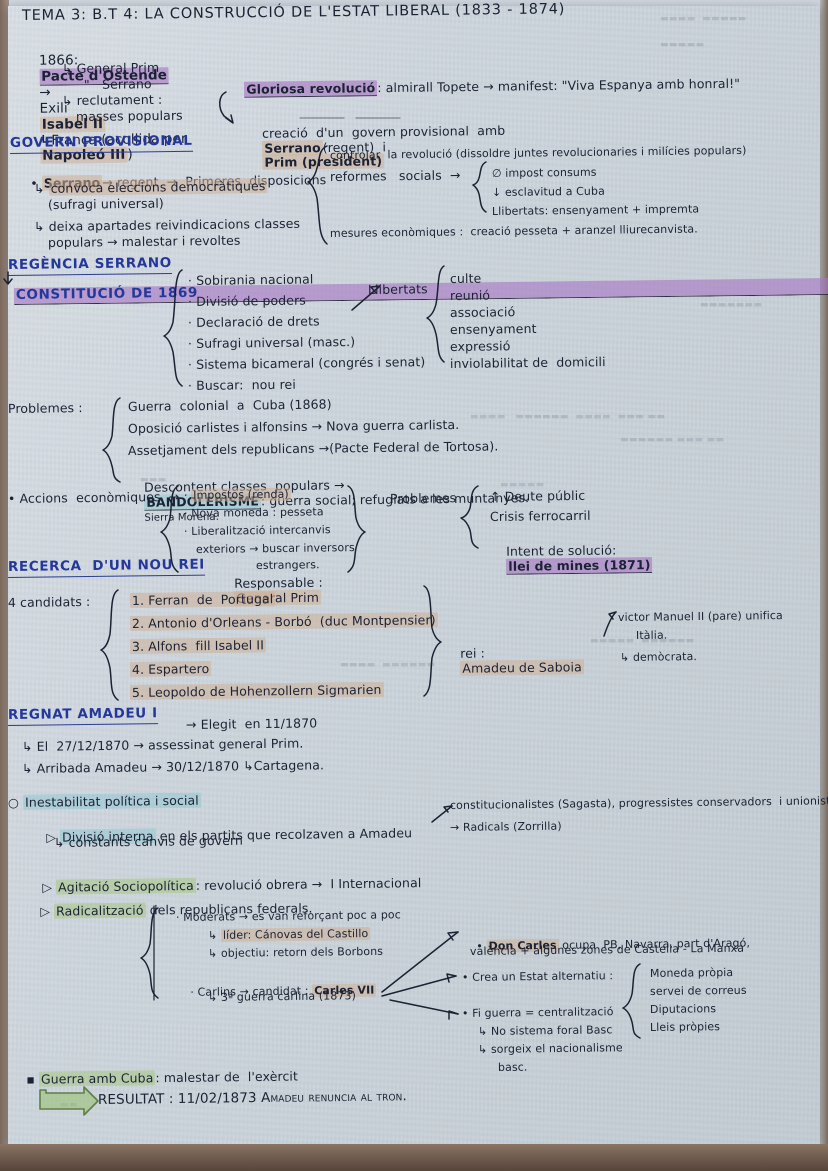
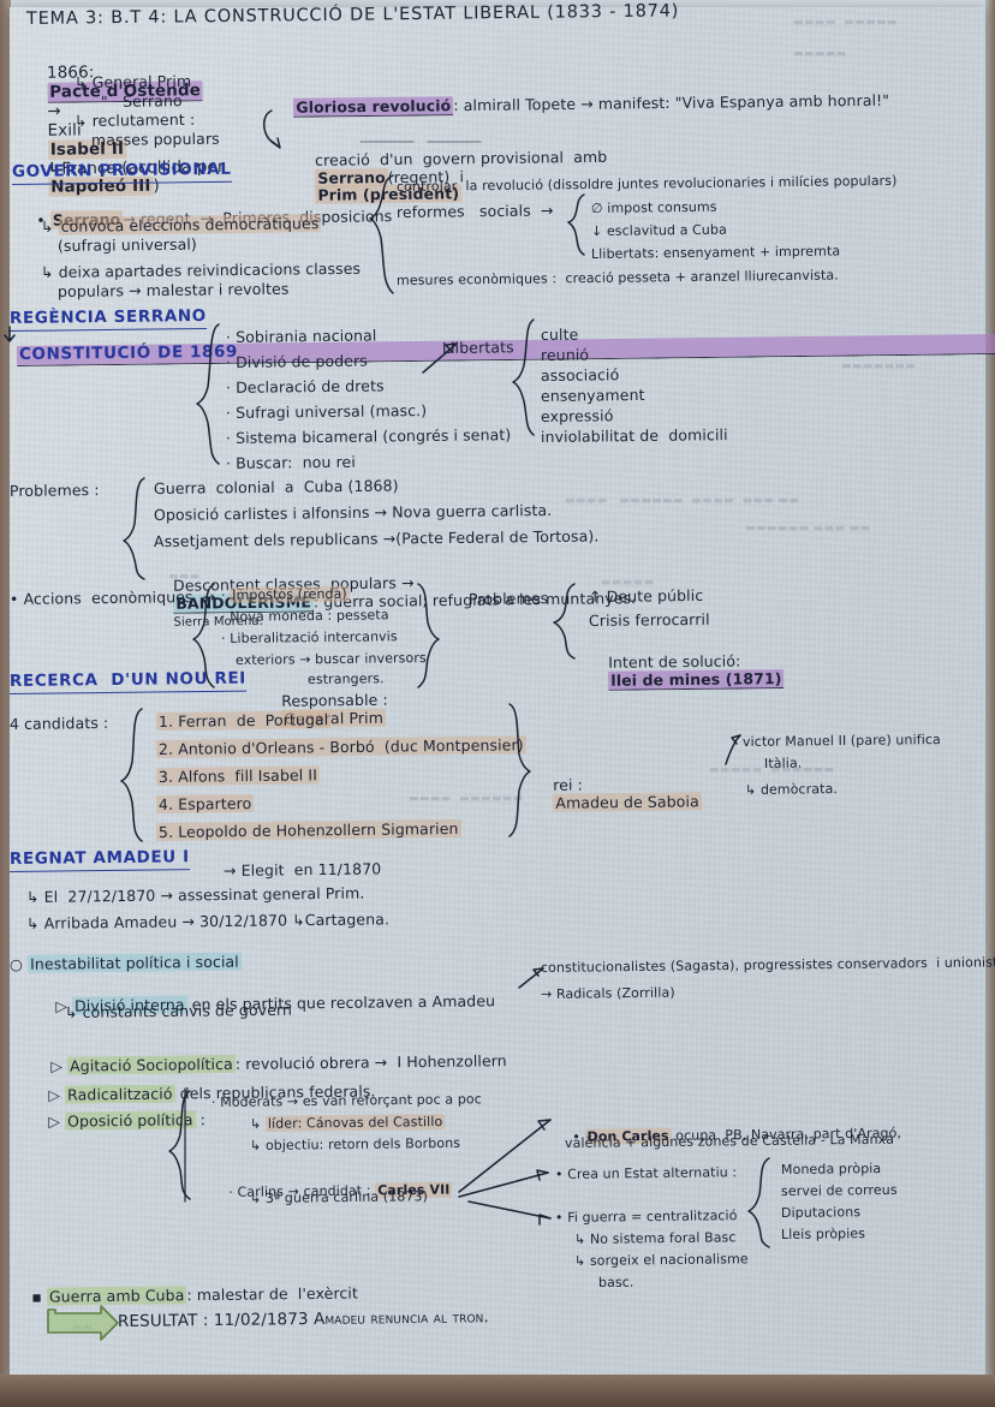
  ▬▬▬▬ ▬▬▬▬▬
  ▬▬▬▬▬
  ▬▬▬▬▬▬▬
  ▬▬▬▬ ▬▬▬▬▬▬ ▬▬▬▬ ▬▬▬ ▬▬
  ▬▬▬▬▬▬ ▬▬▬ ▬▬
  ▬▬▬
  ▬▬▬▬▬
  ▬▬▬▬▬ ▬▬▬▬▬▬
  ▬▬▬▬ ▬▬▬▬▬
  ▬▬
  TEMA 3: B.T 4: LA CONSTRUCCIÓ DE L'ESTAT LIBERAL (1833 - 1874)
  1866: Pacte d'Ostende → Exili Isabel II ↳França (acollida per Napoleó III)
  ↳ General Prim
  " Serrano
  ↳ reclutament :
  masses populars
  Gloriosa revolució: almirall Topete → manifest: "Viva Espanya amb honral!"
  creació d'un govern provisional amb Serrano regent) i Prim (president)
  GOVERN PROVISIONAL
  • Serrano→ regent → Primeres disposicions
  ↳ convoca eleccions democràtiques
  (sufragi universal)
  ↳ deixa apartades reivindicacions classes
  populars → malestar i revoltes
  controlar la revolució (dissoldre juntes revolucionaries i milícies populars)
  reformes socials →
  ∅ impost consums
  ↓ esclavitud a Cuba
  Llibertats: ensenyament + impremta
  mesures econòmiques : creació pesseta + aranzel lliurecanvista.
  REGÈNCIA SERRANO
  CONSTITUCIÓ DE 1869
  · Sobirania nacional
  · Divisió de poders
  · Declaració de drets
  · Sufragi universal (masc.)
  · Sistema bicameral (congrés i senat)
  · Buscar: nou rei
  Libertats
  culte
  reunió
  associació
  ensenyament
  expressió
  inviolabilitat de domicili
  Problemes :
  Guerra colonial a Cuba (1868)
  Oposició carlistes i alfonsins → Nova guerra carlista.
  Assetjament dels republicans →(Pacte Federal de Tortosa).
  Descontent classes populars → BADOLERISME: guerra social refugiats a les muntanyes. Sierra Morena.
  • Accions econòmiques →
  · Impostos (renda)
  · Nova moneda : pesseta
  · Liberalització intercanvis
  exteriors → buscar inversors
  estrangers.
  Problemes
  ↑ Deute públic
  Crisis ferrocarril
  Intent de solució: llei de mines (1871)
  RECERCA D'UN NOU REI
  Responsable : General Prim
  4 candidats :
  1. Ferran de Portugal
  2. Antonio d'Orleans - Borbó (duc Montpensier)
  3. Alfons fill Isabel II
  4. Espartero
  5. Leopoldo de Hohenzollern Sigmarien
  rei : Amadeu de Saboia
  victor Manuel II (pare) unifica
  Itàlia.
  ↳ demòcrata.
  REGNAT AMADEU I
  → Elegit en 11/1870
  ↳ El 27/12/1870 → assessinat general Prim.
  ↳ Arribada Amadeu → 30/12/1870 ↳Cartagena.
  ○ Inestabilitat política i social
  ▷ Divisió interna en els partits que recolzaven a Amadeu
  constitucionalistes (Sagasta), progressistes conservadors i unionis
  → Radicals (Zorrilla)
  ↳ constants canvis de govern
- ▷ Agitació Sociopolítica: revolució obrera → I Internacional
+ ▷ Agitació Sociopolítica: revolució obrera → I Hohenzollern
  ▷ Radicalització els republicans federals.
+ ▷ Oposició política :
  · Moderats → es van reforçant poc a poc
  ↳ líder: Cánovas del Castillo
  ↳ objectiu: retorn dels Borbons
  · Carlins → candidat : Carles VII
  ↳ 3ª guerra carlina (1873)
  • Don Carles ocupa PB, Navarra, part d'Aragó,
  valència + algunes zones de Castella - La Manxa
  • Crea un Estat alternatiu :
  Moneda pròpia
  servei de correus
  Diputacions
  Lleis pròpies
  • Fi guerra = centralització
  ↳ No sistema foral Basc
  ↳ sorgeix el nacionalisme
  basc.
  ▪ Guerra amb Cuba: malestar de l'exèrcit
  RESULTAT : 11/02/1873 Amadeu renuncia al tron.
